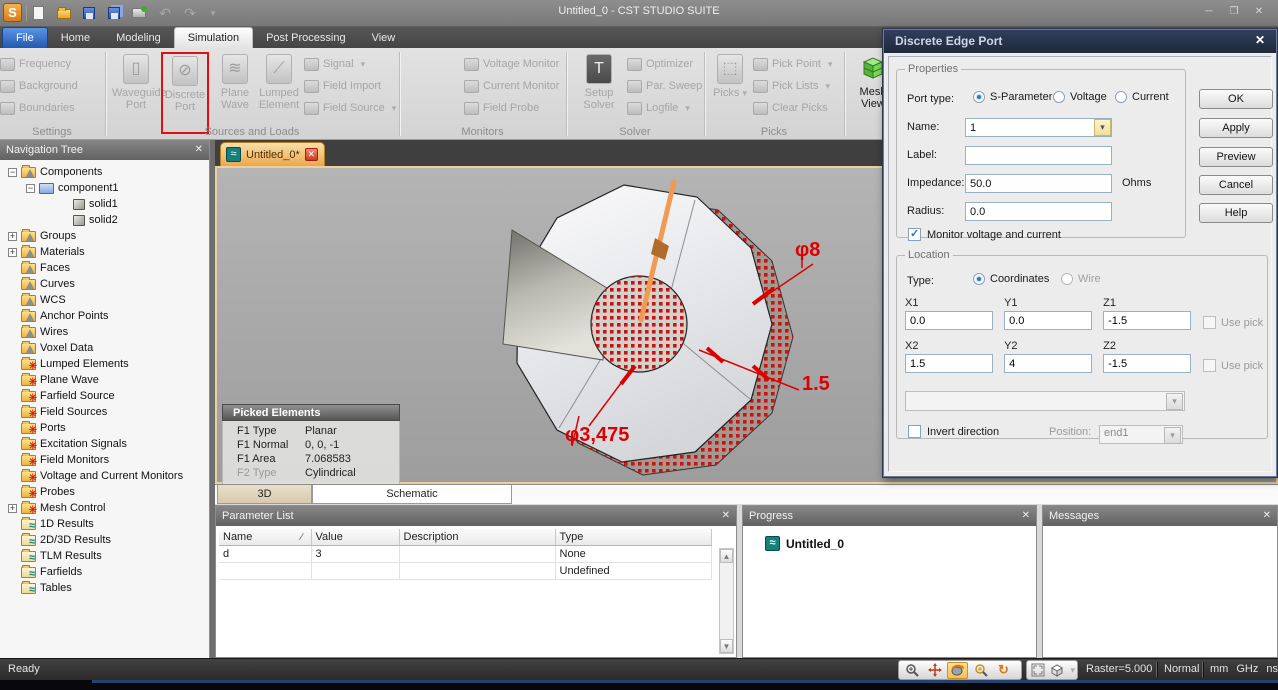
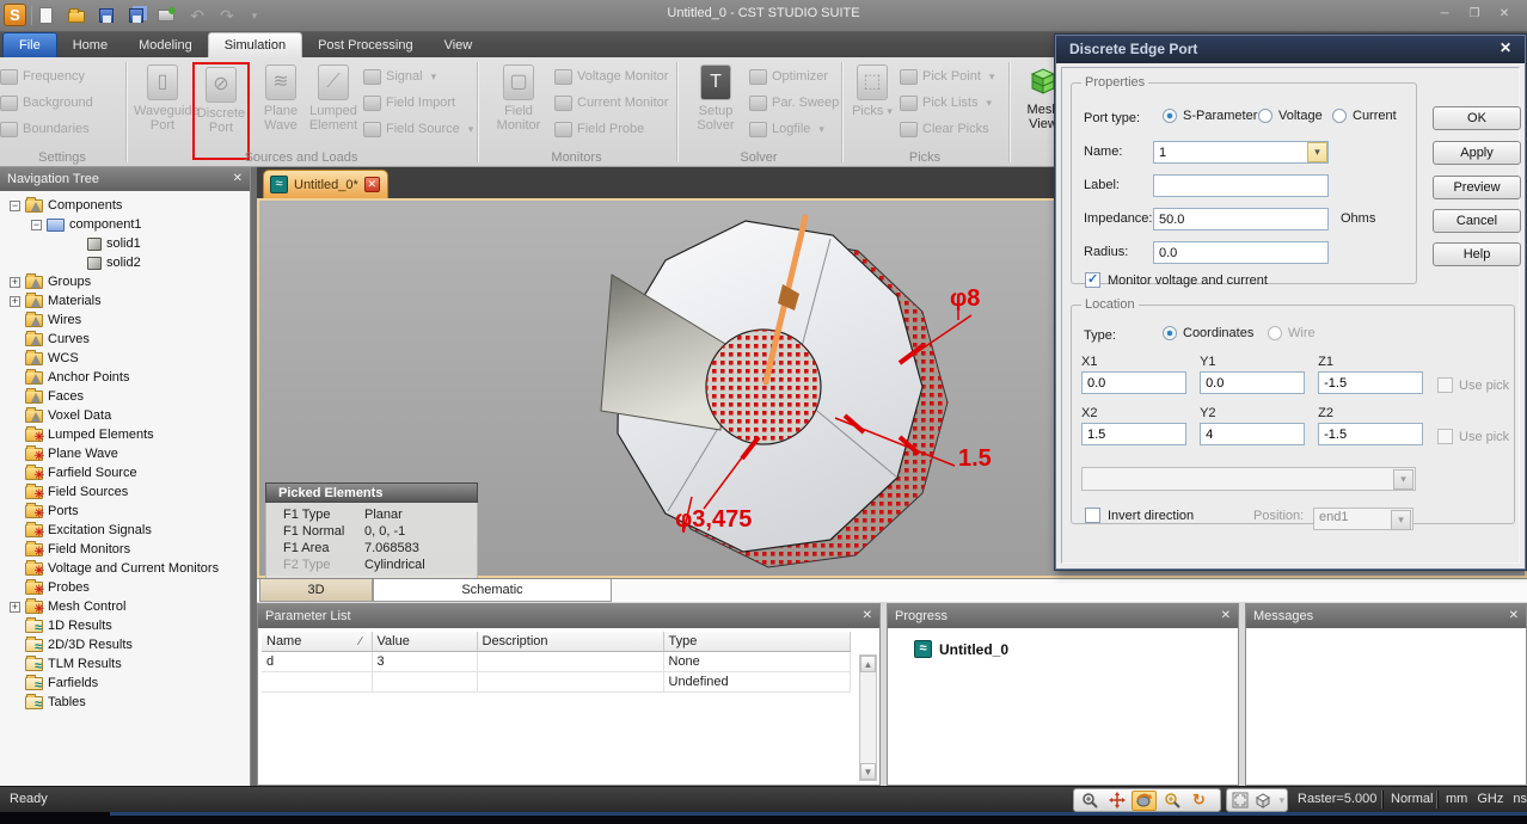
  S
  ↶
  ↷
  ▾
  Untitled_0 - CST STUDIO SUITE
  ─
  ❐
  ✕
  File Home Modeling Simulation Post Processing View
  Frequency
  Background
  Boundaries
  Settings
  ▯
  Waveguide Port
  ⊘
  Discrete Port
  ≋
  Plane Wave
  ⟋
  Lumped Element
  Signal
  Field Import
  Field Source
  Sources and Loads
+ ▢
+ Field Monitor
  Voltage Monitor
  Current Monitor
  Field Probe
  Monitors
  T
  Setup Solver
  Optimizer
  Par. Sweep
  Logfile
  Solver
  ⬚
  Picks
  Pick Point
  Pick Lists
  Clear Picks
  Picks
  Mes View
  Navigation Tree
  −
  Components
  −
  component1
  solid1
  solid2
  +
  Groups
  +
  Materials
- Faces
+ Wires
  Curves
  WCS
  Anchor Points
- Wires
+ Faces
  Voxel Data
  Lumped Elements
  Plane Wave
  Farfield Source
  Field Sources
  Ports
  Excitation Signals
  Field Monitors
  Voltage and Current Monitors
  Probes
  +
  Mesh Control
  1D Results
  2D/3D Results
  TLM Results
  Farfields
  Tables
  Untitled_0*
  φ8
  1.5
  φ3,475
  Picked Elements
  F1 Type
  Planar
  F1 Normal
  0, 0, -1
  F1 Area
  7.068583
  F2 Type
  Cylindrical
  3D
  Schematic
  Parameter List
  Name	Value	Description	Type
  d	3		None
  			Undefined
  ▲
  ▼
  Progress
  Untitled_0
  Messages
  Ready
  ↻
  Raster=5.000
  Normal
  mm GHz ns
  Discrete Edge Port
  Properties
  Port type:
  S-Parameter
  Voltage
  Current
  Name:
  1
  Label:
  Impedance:
  50.0
  Ohms
  Radius:
  0.0
  Monitor voltage and current
  OK
  Apply
  Preview
  Cancel
  Help
  Location
  Type:
  Coordinates
  Wire
  X1
  0.0 Y1
  0.0 Z1
  -1.5
  Use pick
  X2
  1.5 Y2
  4 Z2
  -1.5
  Use pick
  Invert direction
  Position:
  end1
